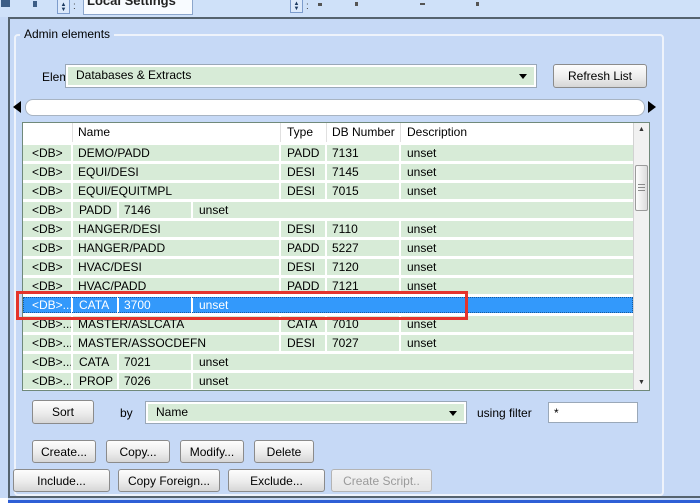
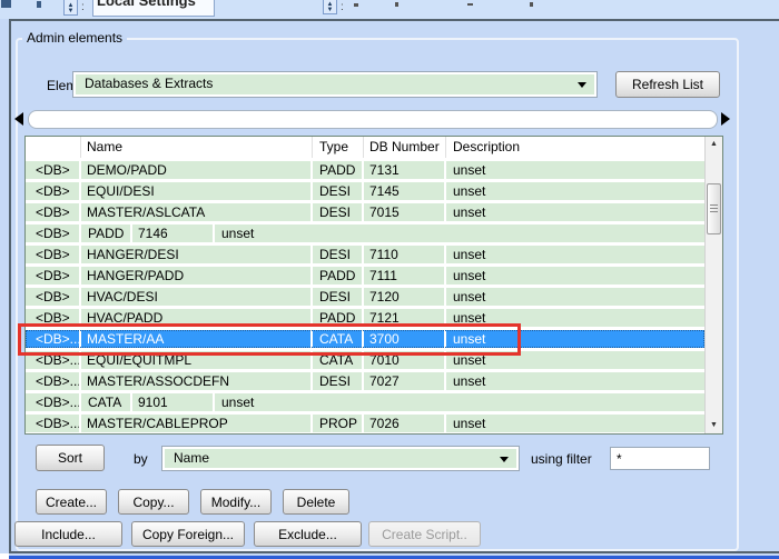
  :
  Local Settings
  :
  Admin elements
  Databases & Extracts
  Refresh List
  Name
  Type
  DB Number
  Description
  <DB>
  DEMO/PADD
  PADD
  7131
  unset
  <DB>
  EQUI/DESI
  DESI
  7145
  unset
  <DB>
- EQUI/EQUITMPL
+ MASTER/ASLCATA
  DESI
  7015
  unset
  <DB>
  PADD
  7146
  unset
  <DB>
  HANGER/DESI
  DESI
  7110
  unset
  <DB>
  HANGER/PADD
  PADD
- 5227
+ 7111
  unset
  <DB>
  HVAC/DESI
  DESI
  7120
  unset
  <DB>
  HVAC/PADD
  PADD
  7121
  unset
  <DB>...
+ MASTER/AA
  CATA
  3700
  unset
  <DB>...
- MASTER/ASLCATA
+ EQUI/EQUITMPL
  CATA
  7010
  unset
  <DB>...
  MASTER/ASSOCDEFN
  DESI
  7027
  unset
  <DB>...
  CATA
- 7021
+ 9101
  unset
  <DB>...
+ MASTER/CABLEPROP
  PROP
  7026
  unset
  Sort
  by
  Name
  using filter
  *
  Create...
  Copy...
  Modify...
  Delete
  Include...
  Copy Foreign...
  Exclude...
  Create Script..
